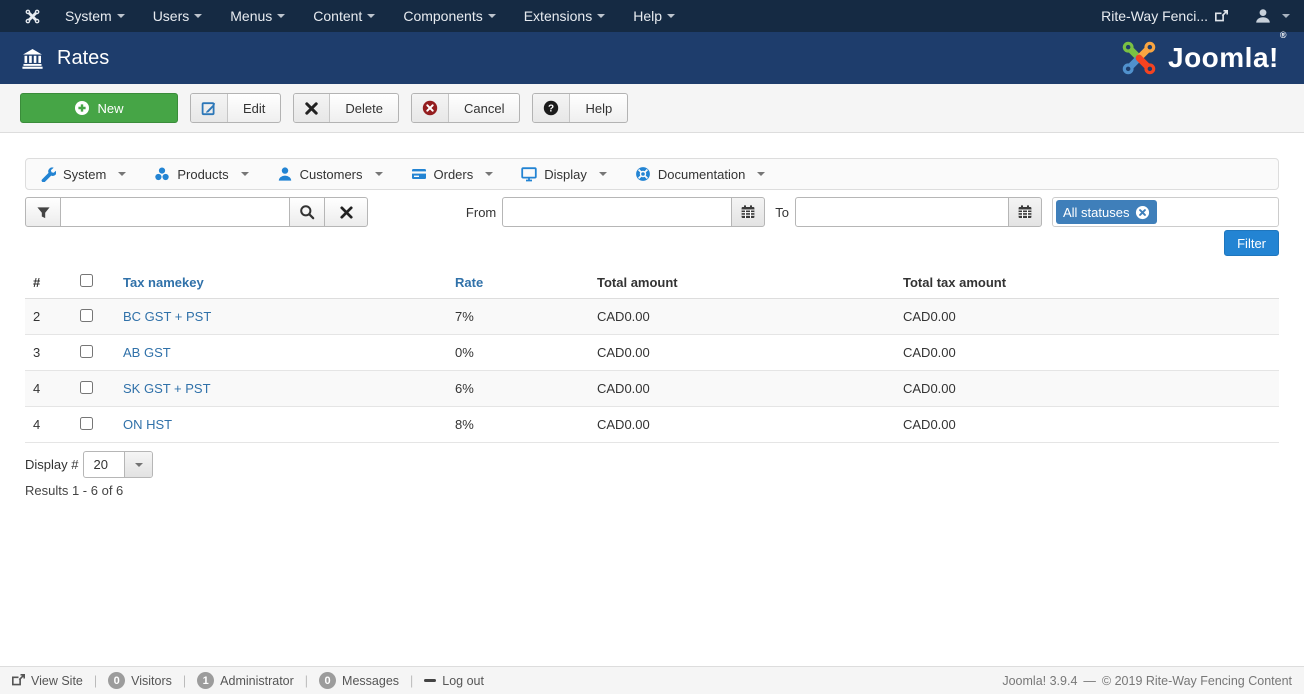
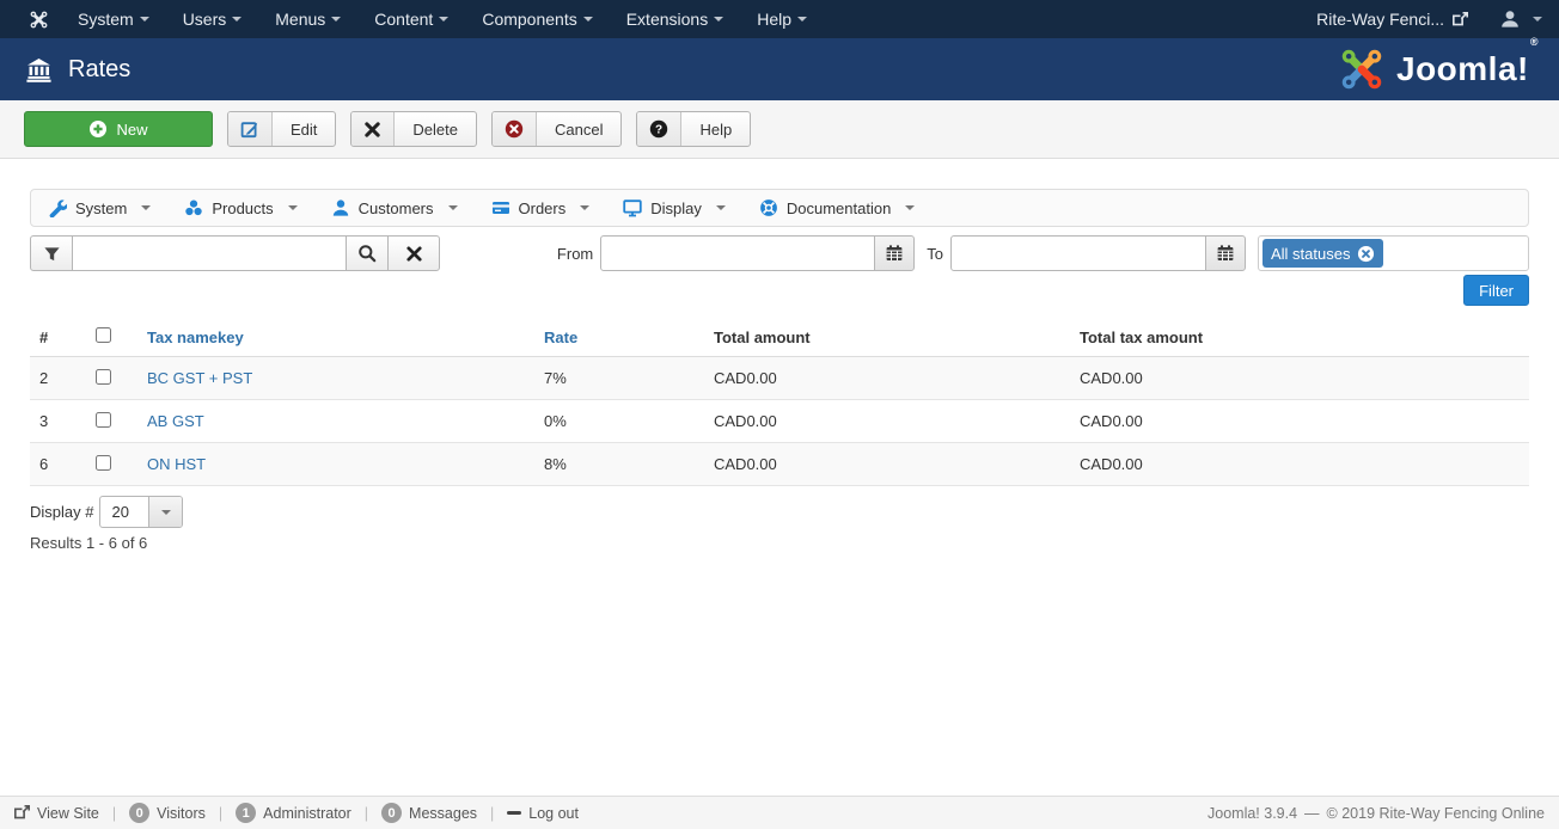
  System
  Users
  Menus
  Content
  Components
  Extensions
  Help
  Rite-Way Fenci...
  Rates
  Joomla!®
  New
  Edit
  Delete
  Cancel
  ?
  Help
  System
  Products
  Customers
  Orders
  Display
  Documentation
  From
  To
  All statuses
  Filter
  #		Tax namekey	Rate	Total amount	Total tax amount
  2		BC GST + PST	7%	CAD0.00	CAD0.00
  3		AB GST	0%	CAD0.00	CAD0.00
- 4		SK GST + PST	6%	CAD0.00	CAD0.00
- 4		ON HST	8%	CAD0.00	CAD0.00
+ 6		ON HST	8%	CAD0.00	CAD0.00
  Display #
  20
  Results 1 - 6 of 6
  View Site
  |
  0
  Visitors
  |
  1
  Administrator
  |
  0
  Messages
  |
  Log out
  Joomla! 3.9.4
  —
- © 2019 Rite-Way Fencing Content
+ © 2019 Rite-Way Fencing Online
